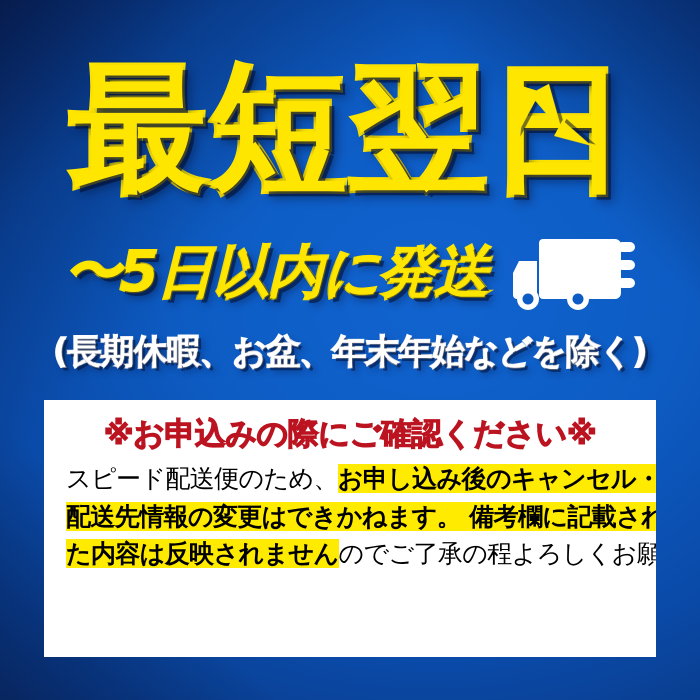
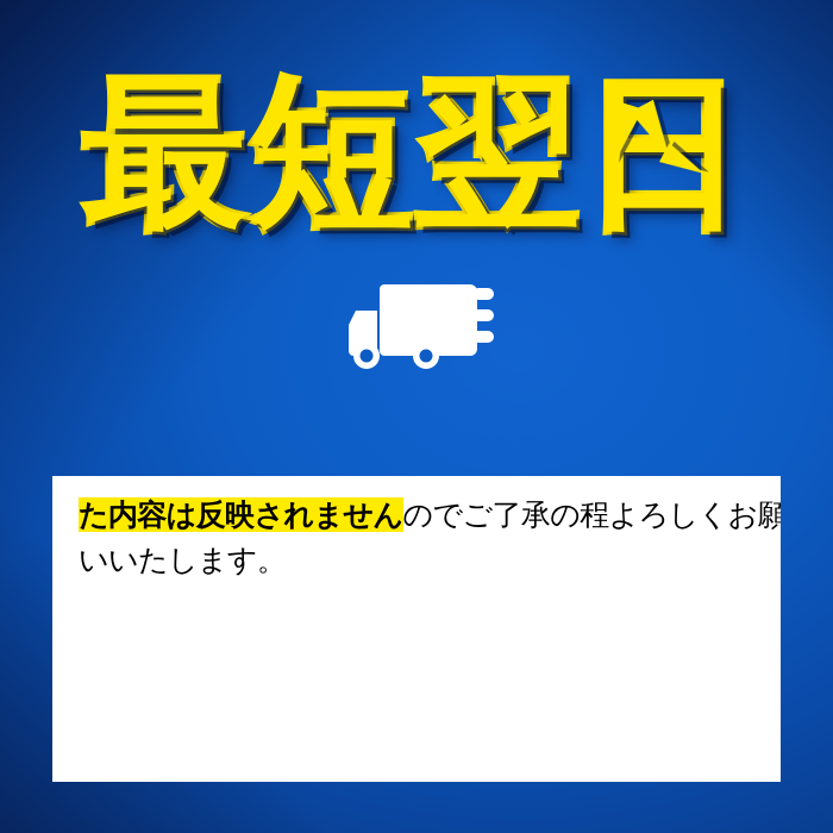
  最短翌日
- 〜5日以内に発送
- (長期休暇、お盆、年末年始などを除く)
- ※お申込みの際にご確認ください※
- スピード配送便のため、お申し込み後のキャンセル・
- 配送先情報の変更はできかねます。 備考欄に記載され
  た内容は反映されませんのでご了承の程よろしくお願
+ いいたします。
